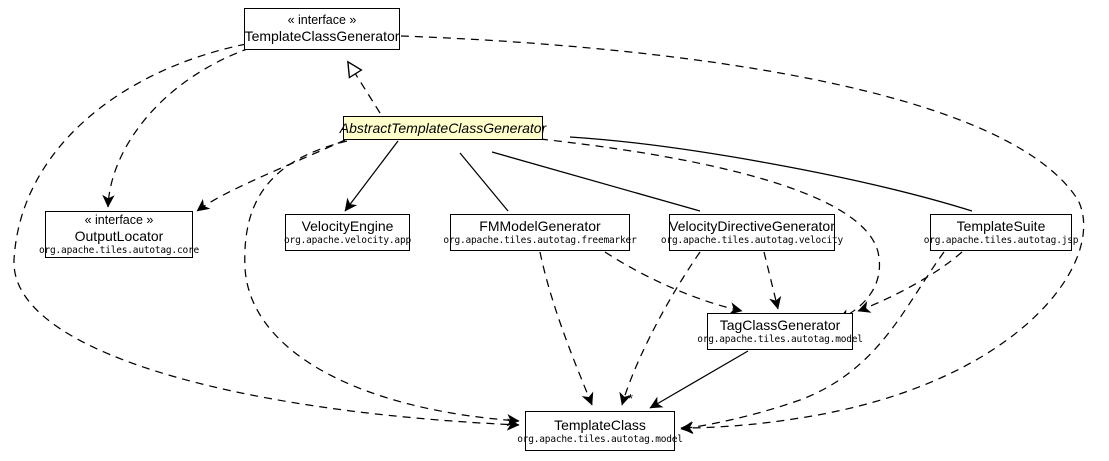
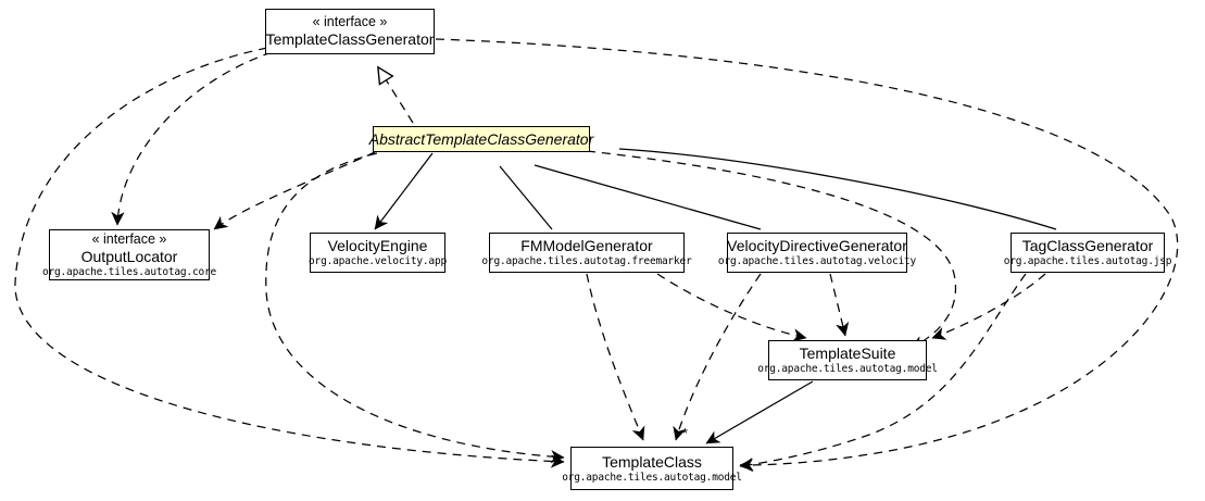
  « interface »
  TemplateClassGenerator
  AbstractTemplateClassGenerator
  « interface »
  OutputLocator
  org.apache.tiles.autotag.core
  VelocityEngine
  org.apache.velocity.app
  FMModelGenerator
  org.apache.tiles.autotag.freemarker
  VelocityDirectiveGenerator
  org.apache.tiles.autotag.velocity
- TemplateSuite
+ TagClassGenerator
  org.apache.tiles.autotag.jsp
- TagClassGenerator
+ TemplateSuite
  org.apache.tiles.autotag.model
  TemplateClass
  org.apache.tiles.autotag.model
  *
